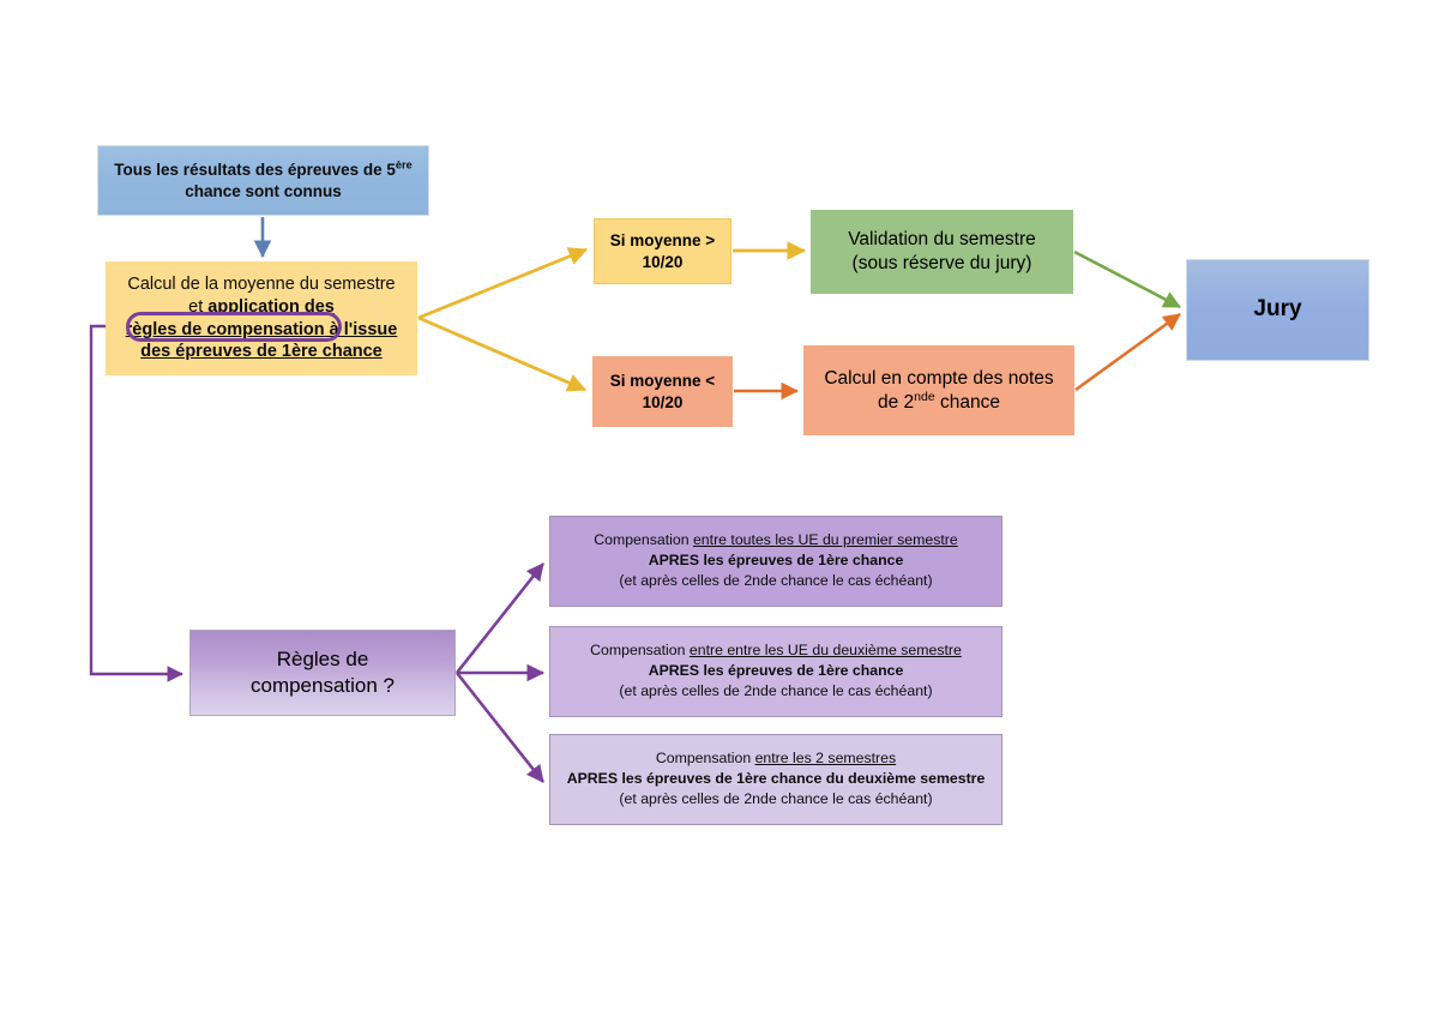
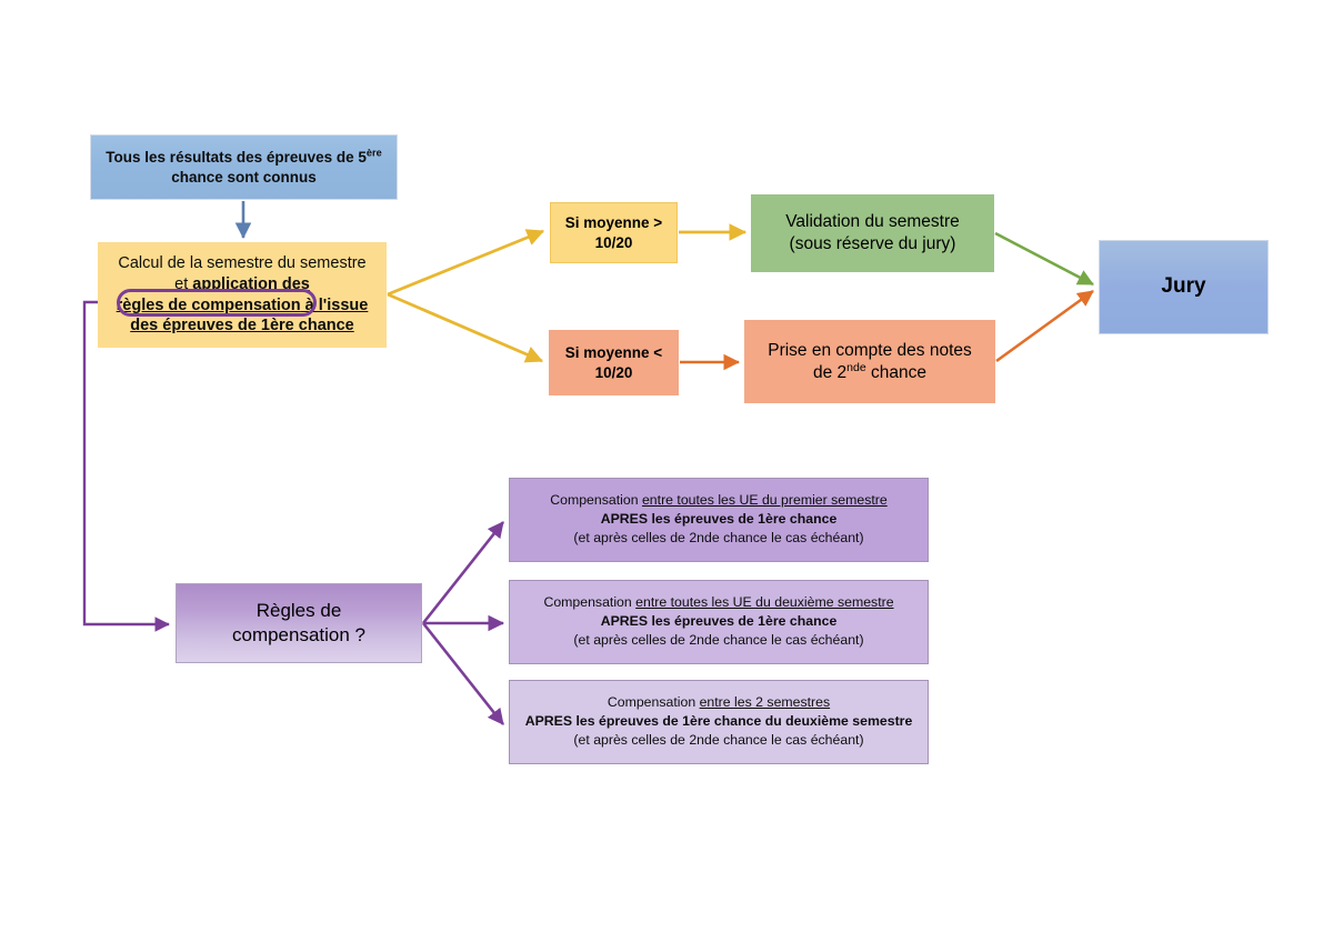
  Tous les résultats des épreuves de 5ère
  chance sont connus
- Calcul de la moyenne du semestre
+ Calcul de la semestre du semestre
  et application des
  règles de compensation à l'issue
  des épreuves de 1ère chance
  Si moyenne >
  10/20
  Si moyenne <
  10/20
  Validation du semestre
  (sous réserve du jury)
- Calcul en compte des notes
+ Prise en compte des notes
  de 2nde chance
  Jury
  Règles de
  compensation ?
  Compensation entre toutes les UE du premier semestre
  APRES les épreuves de 1ère chance
  (et après celles de 2nde chance le cas échéant)
- Compensation entre entre les UE du deuxième semestre
+ Compensation entre toutes les UE du deuxième semestre
  APRES les épreuves de 1ère chance
  (et après celles de 2nde chance le cas échéant)
  Compensation entre les 2 semestres
  APRES les épreuves de 1ère chance du deuxième semestre
  (et après celles de 2nde chance le cas échéant)
